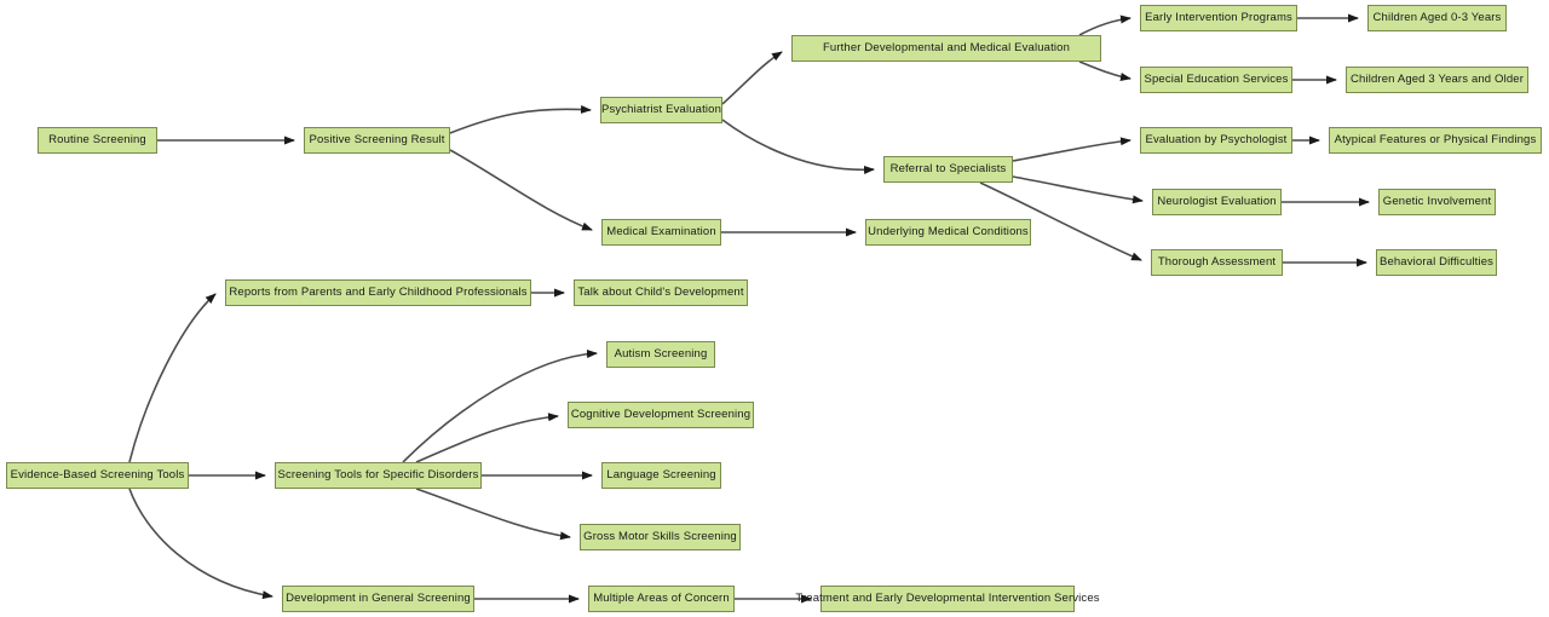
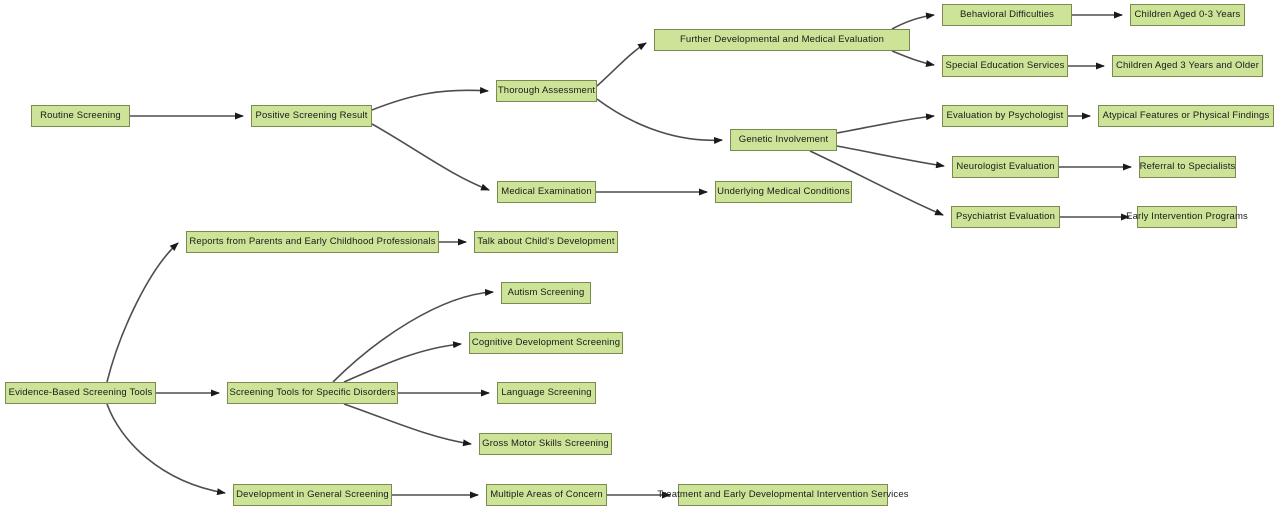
  Routine Screening
  Positive Screening Result
- Psychiatrist Evaluation
+ Thorough Assessment
  Medical Examination
  Further Developmental and Medical Evaluation
- Referral to Specialists
+ Genetic Involvement
  Underlying Medical Conditions
- Early Intervention Programs
+ Behavioral Difficulties
  Special Education Services
  Children Aged 0-3 Years
  Children Aged 3 Years and Older
  Evaluation by Psychologist
  Neurologist Evaluation
- Thorough Assessment
+ Psychiatrist Evaluation
  Atypical Features or Physical Findings
- Genetic Involvement
+ Referral to Specialists
- Behavioral Difficulties
+ Early Intervention Programs
  Evidence-Based Screening Tools
  Reports from Parents and Early Childhood Professionals
  Talk about Child's Development
  Screening Tools for Specific Disorders
  Autism Screening
  Cognitive Development Screening
  Language Screening
  Gross Motor Skills Screening
  Development in General Screening
  Multiple Areas of Concern
  Treatment and Early Developmental Intervention Services
